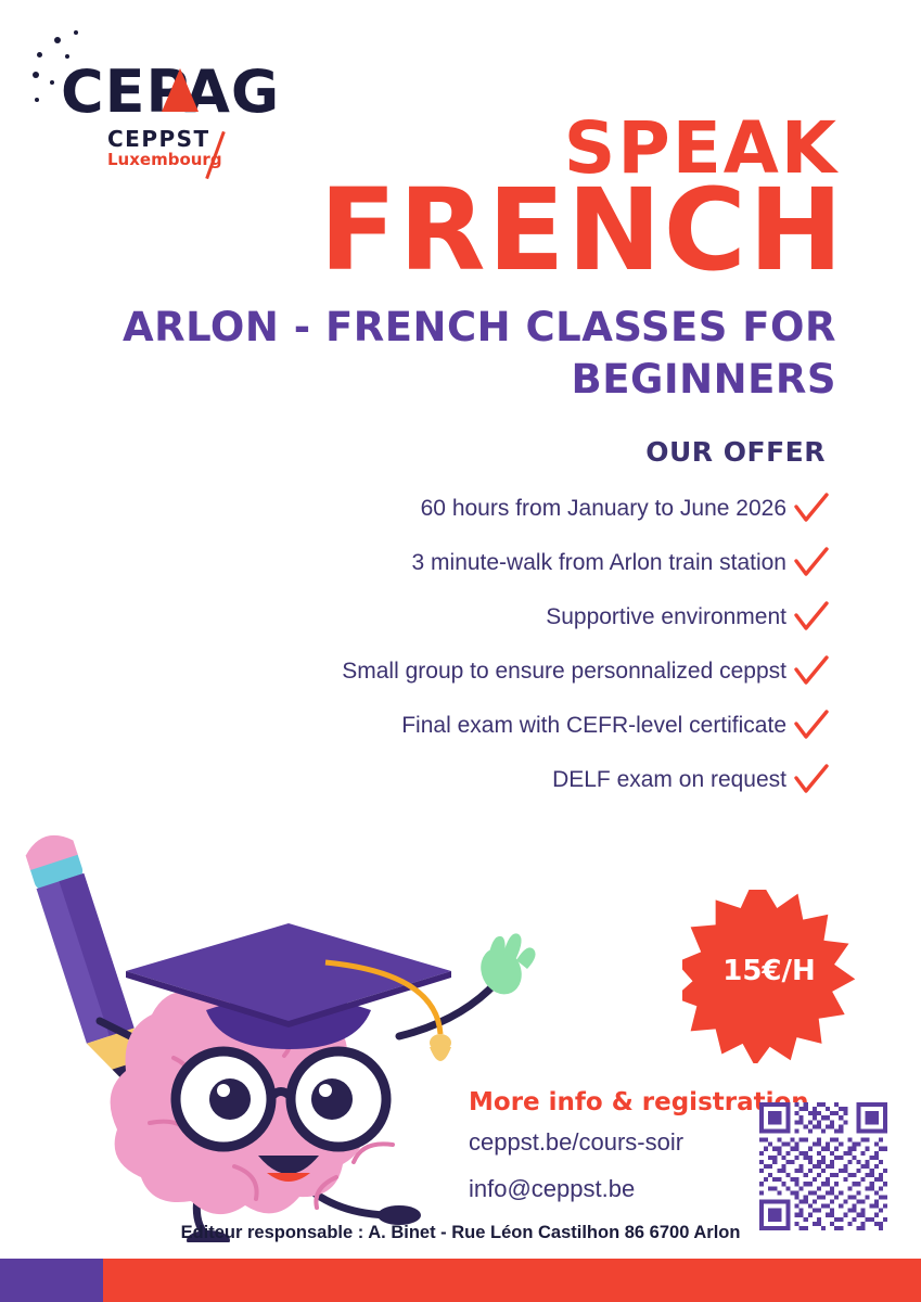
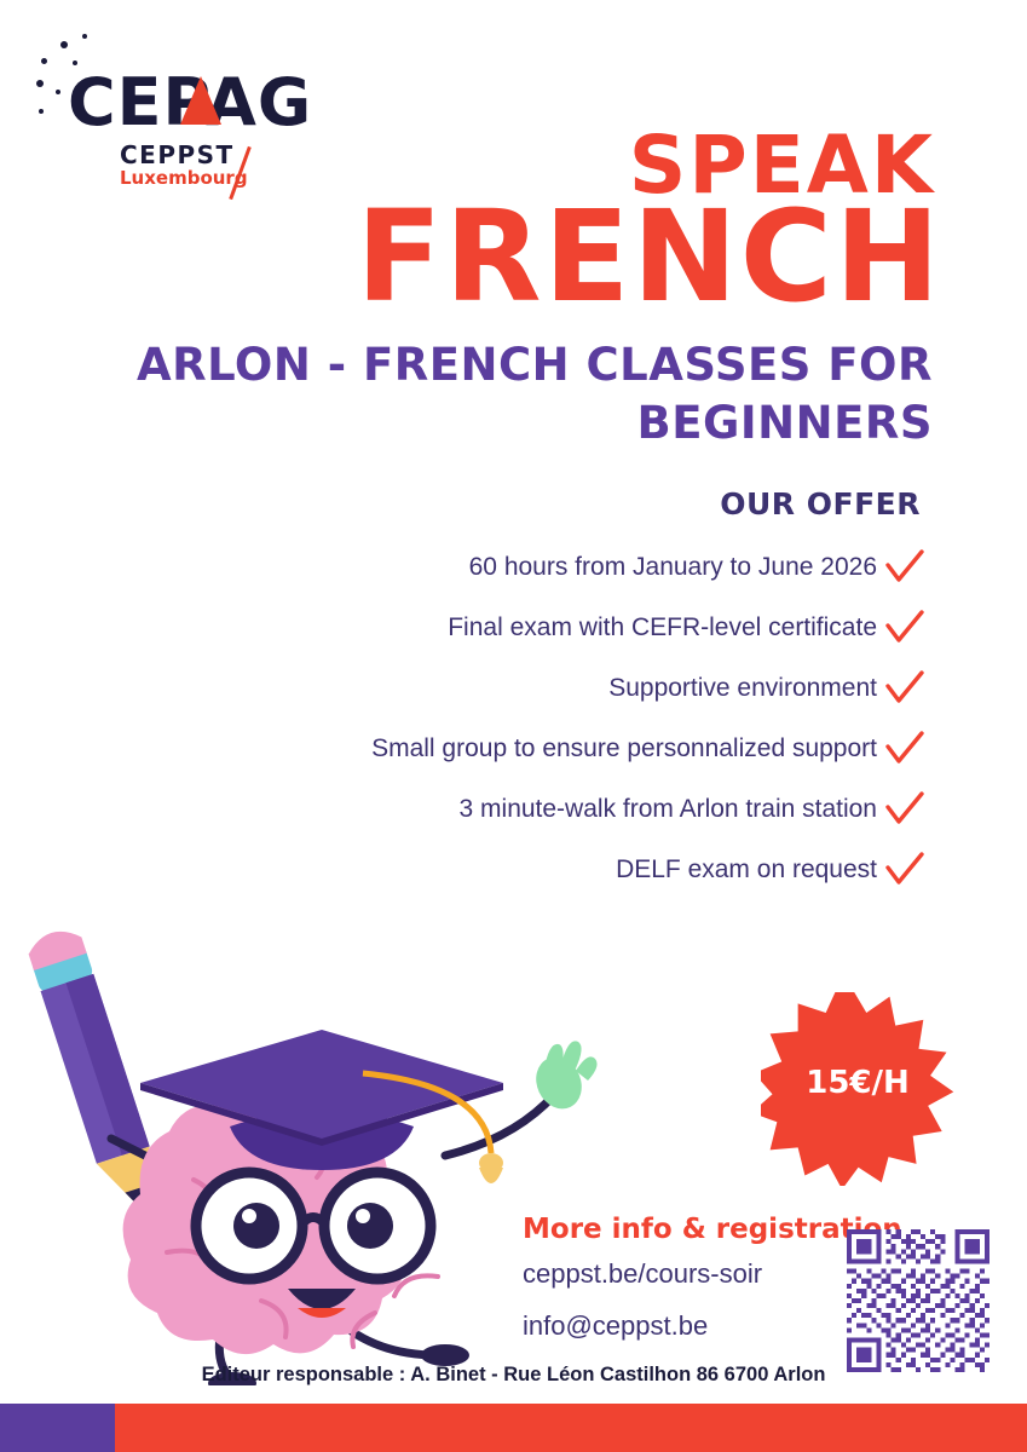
  CEPAG
  CEPPST
  Luxembourg
  SPEAK
  FRENCH
  ARLON - FRENCH CLASSES FOR BEGINNERS
  OUR OFFER
  60 hours from January to June 2026
- 3 minute-walk from Arlon train station
+ Final exam with CEFR-level certificate
  Supportive environment
- Small group to ensure personnalized ceppst
+ Small group to ensure personnalized support
- Final exam with CEFR-level certificate
+ 3 minute-walk from Arlon train station
  DELF exam on request
  15€/H
  More info & registra
  ceppst.be/cours-soir
  info@ceppst.be
  Editeur responsable : A. Binet - Rue Léon Castilhon 86 6700 Arlon
